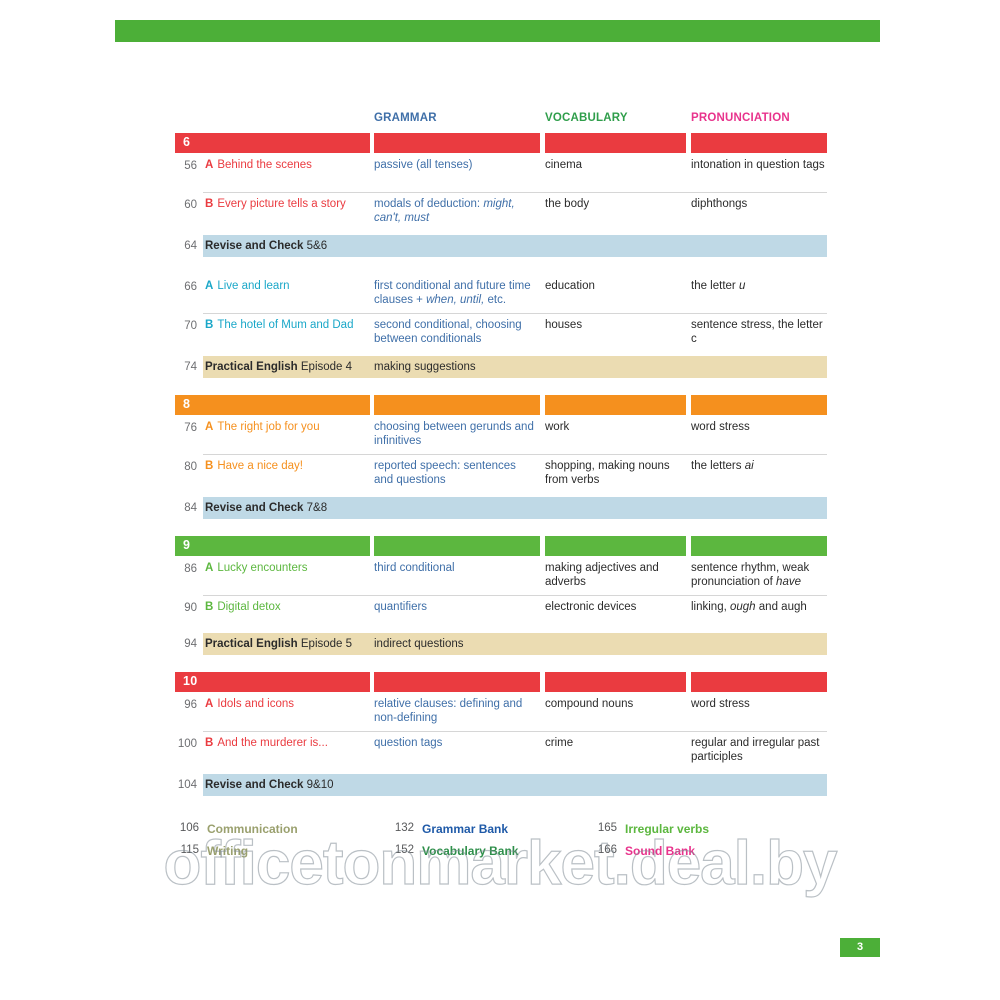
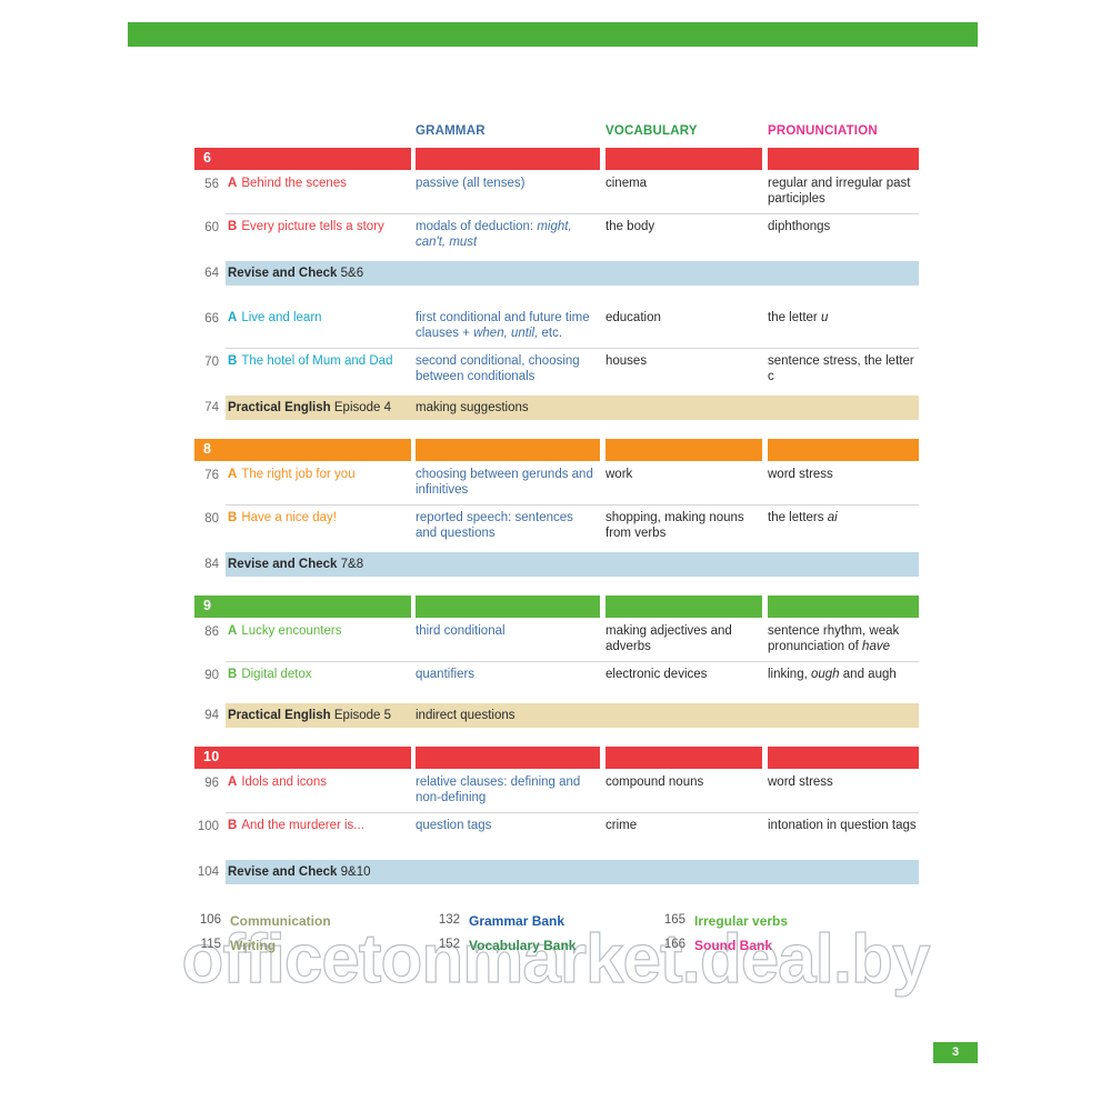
  GRAMMAR
  VOCABULARY
  PRONUNCIATION
  6
  56
  A Behind the scenes
  passive (all tenses)
  cinema
- intonation in question tags
+ regular and irregular past participles
  60
  B Every picture tells a story
  modals of deduction: might, can't, must
  the body
  diphthongs
  64
  Revise and Check 5&6
  66
  A Live and learn
  first conditional and future time clauses + when, until, etc.
  education
  the letter u
  70
  B The hotel of Mum and Dad
  second conditional, choosing between conditionals
  houses
  sentence stress, the letter c
  74
  Practical English Episode 4
  making suggestions
  8
  76
  A The right job for you
  choosing between gerunds and infinitives
  work
  word stress
  80
  B Have a nice day!
  reported speech: sentences and questions
  shopping, making nouns from verbs
  the letters ai
  84
  Revise and Check 7&8
  9
  86
  A Lucky encounters
  third conditional
  making adjectives and adverbs
  sentence rhythm, weak pronunciation of have
  90
  B Digital detox
  quantifiers
  electronic devices
  linking, ough and augh
  94
  Practical English Episode 5
  indirect questions
  10
  96
  A Idols and icons
  relative clauses: defining and non-defining
  compound nouns
  word stress
  100
  B And the murderer is...
  question tags
  crime
- regular and irregular past participles
+ intonation in question tags
  104
  Revise and Check 9&10
  106
  Communication
  132
  Grammar Bank
  165
  Irregular verbs
  115
  Writing
  152
  Vocabulary Bank
  166
  Sound Bank
  officetonmarket.deal.by
  3
